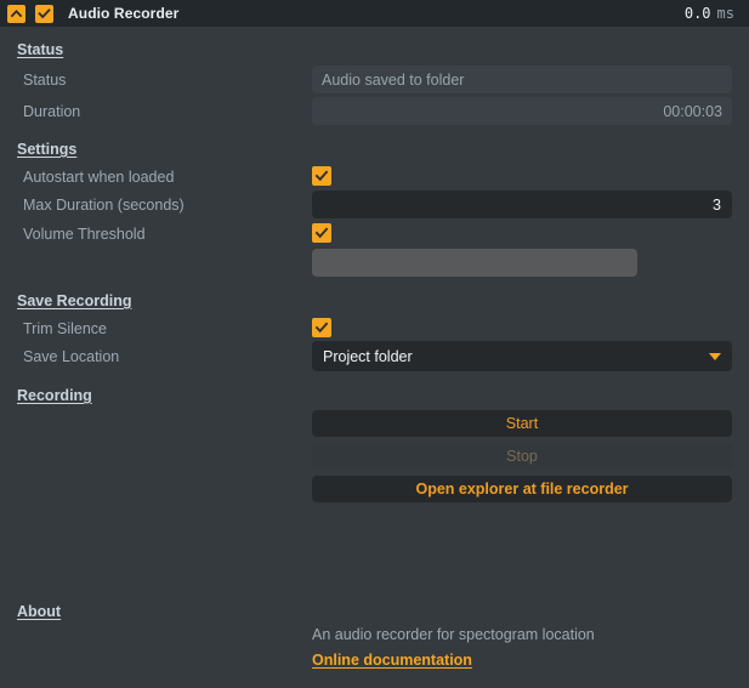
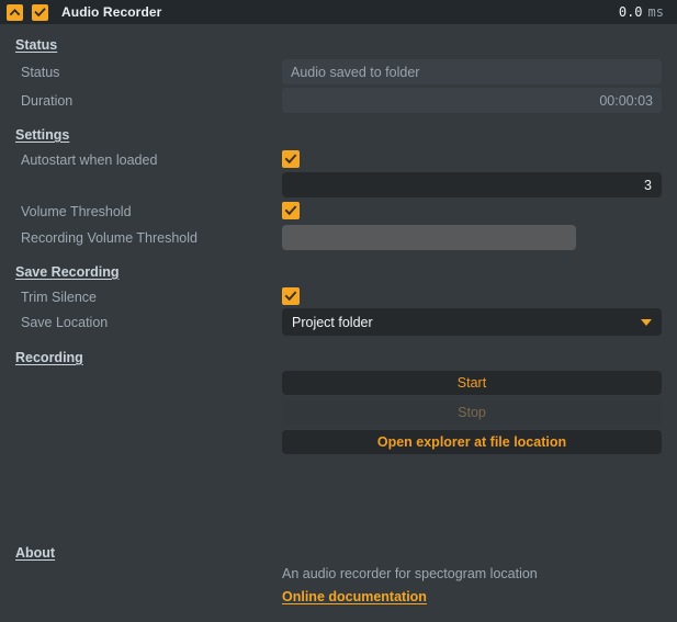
  Audio Recorder
  0.0 ms
  Status
  Status
  Audio saved to folder
  Duration
  00:00:03
  Settings
  Autostart when loaded
- Max Duration (seconds)
  3
  Volume Threshold
+ Recording Volume Threshold
  Save Recording
  Trim Silence
  Save Location
  Project folder
  Recording
  Start
  Stop
- Open explorer at file recorder
+ Open explorer at file location
  About
  An audio recorder for spectogram location
  Online documentation
